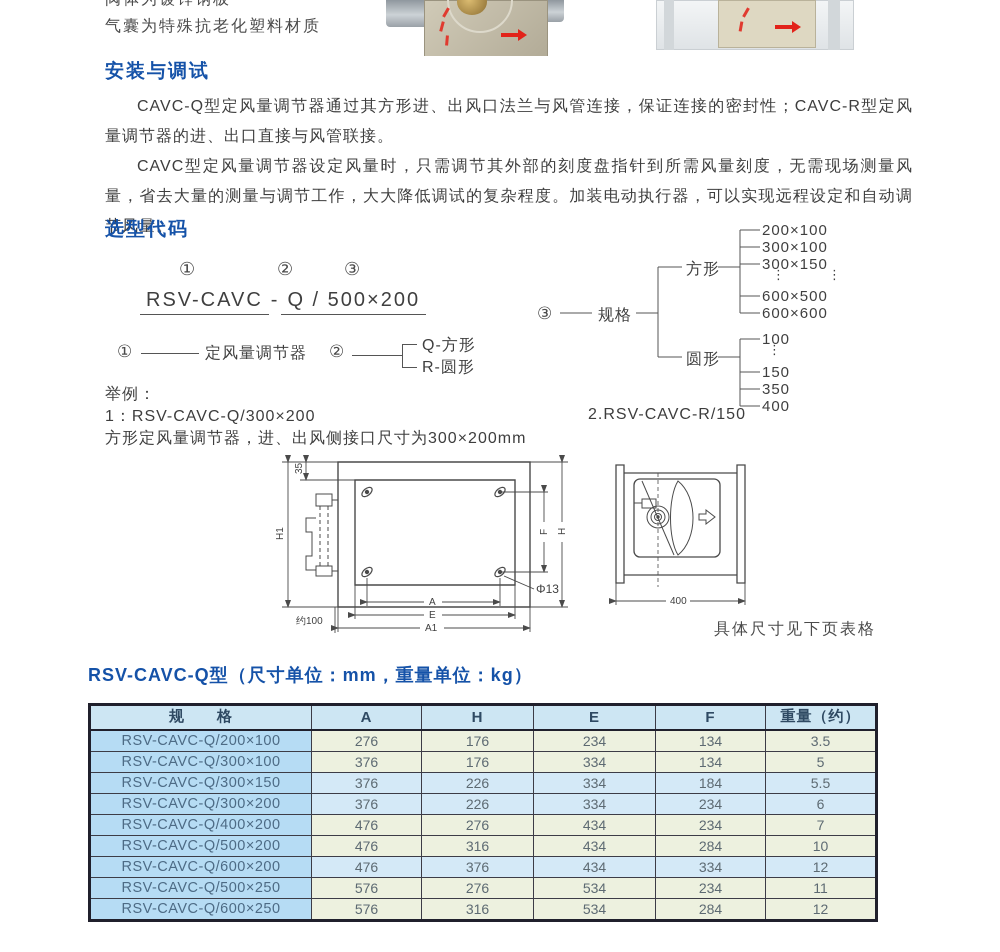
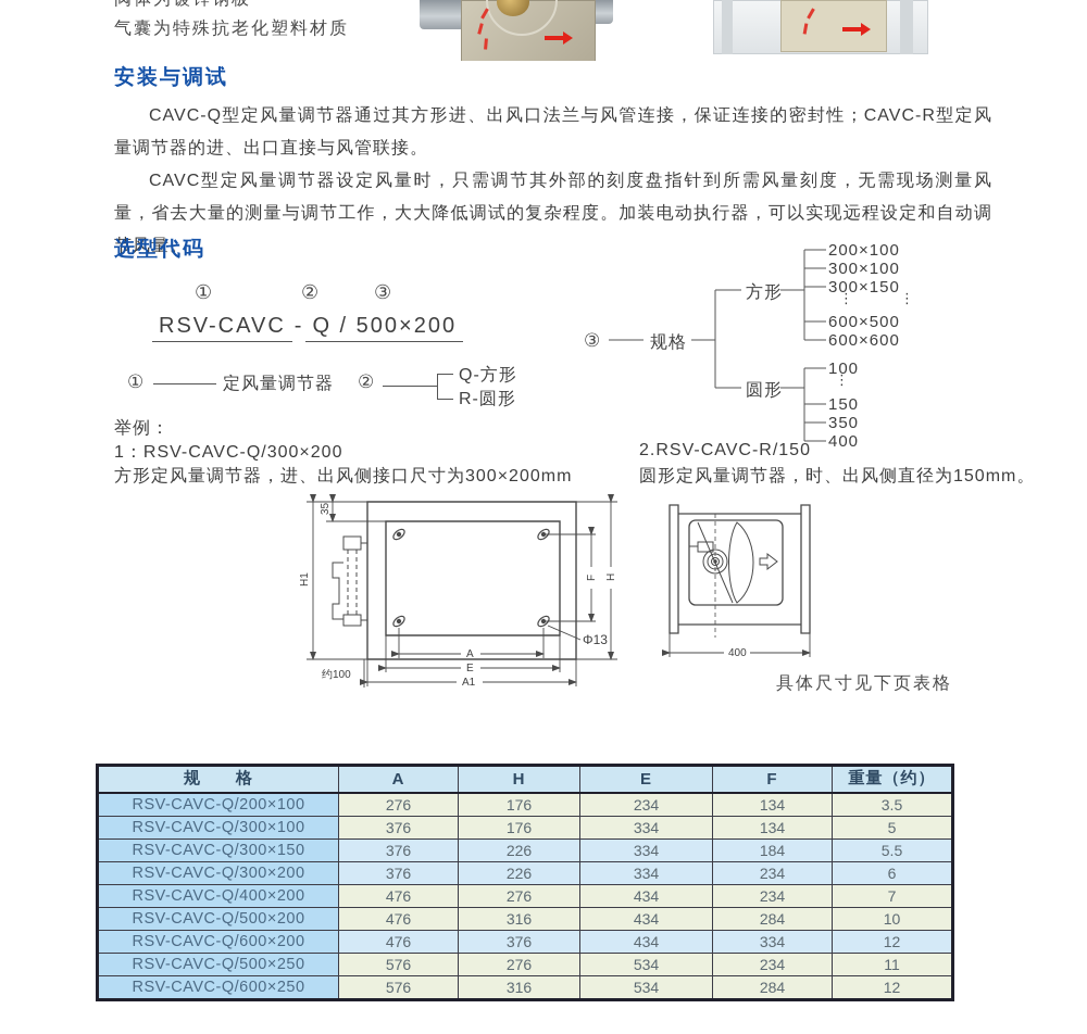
  气囊为特殊抗老化塑料材质
  安装与调试
  CAVC-Q型定风量调节器通过其方形进、出风口法兰与风管连接，保证连接的密封性；CAVC-R型定风量调节器的进、出口直接与风管联接。
  CAVC型定风量调节器设定风量时，只需调节其外部的刻度盘指针到所需风量刻度，无需现场测量风量，省去大量的测量与调节工作，大大降低调试的复杂程度。加装电动执行器，可以实现远程设定和自动调节风量。
  选型代码
  ①
  ②
  ③
  RSV-CAVC - Q / 500×200
  ①
  定风量调节器
  ②
  Q-方形
  R-圆形
  ③
  规格
  方形
  圆形
  200×100
  300×100
  300×150
  ⋮
  ⋮
  600×500
  600×600
  100
  ⋮
  150
  350
  400
  举例：
  1：RSV-CAVC-Q/300×200
  方形定风量调节器，进、出风侧接口尺寸为300×200mm
  2.RSV-CAVC-R/150
+ 圆形定风量调节器，时、出风侧直径为150mm。
  约100
  A
  E
  A1
  Φ13
  400
  具体尺寸见下页表格
- RSV-CAVC-Q型（尺寸单位：mm，重量单位：kg）
  规 格	A	H	E	F	重量（约）
  RSV-CAVC-Q/200×100	276	176	234	134	3.5
  RSV-CAVC-Q/300×100	376	176	334	134	5
  RSV-CAVC-Q/300×150	376	226	334	184	5.5
  RSV-CAVC-Q/300×200	376	226	334	234	6
  RSV-CAVC-Q/400×200	476	276	434	234	7
  RSV-CAVC-Q/500×200	476	316	434	284	10
  RSV-CAVC-Q/600×200	476	376	434	334	12
  RSV-CAVC-Q/500×250	576	276	534	234	11
  RSV-CAVC-Q/600×250	576	316	534	284	12
